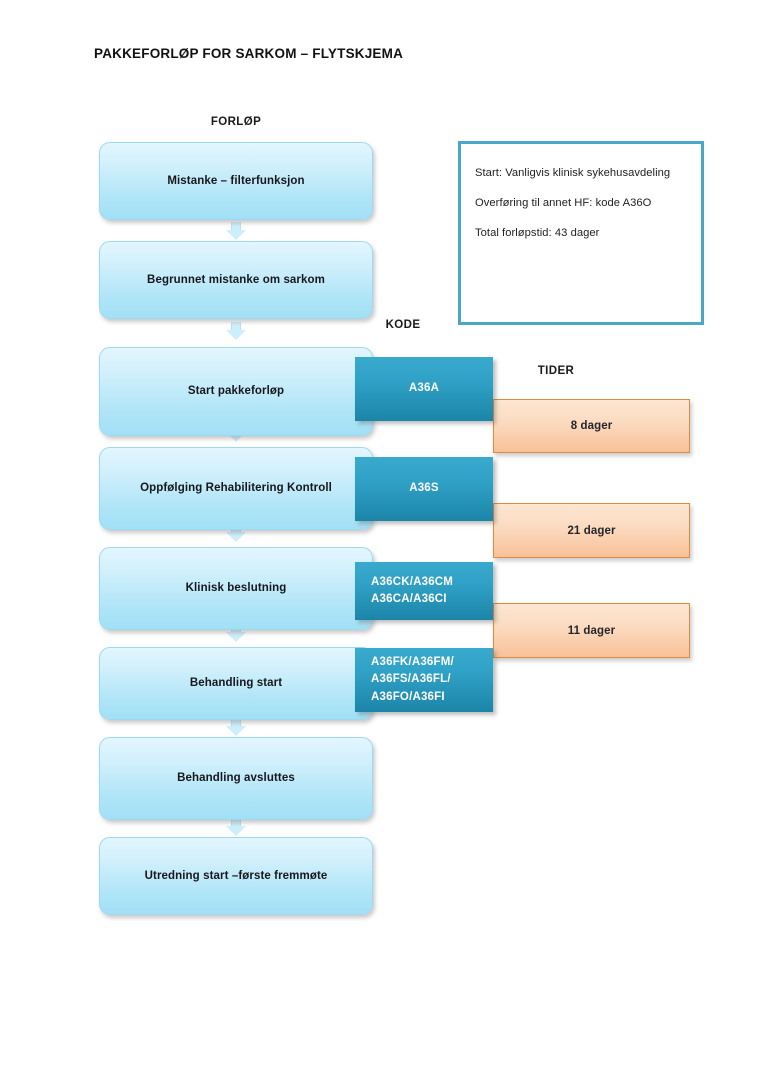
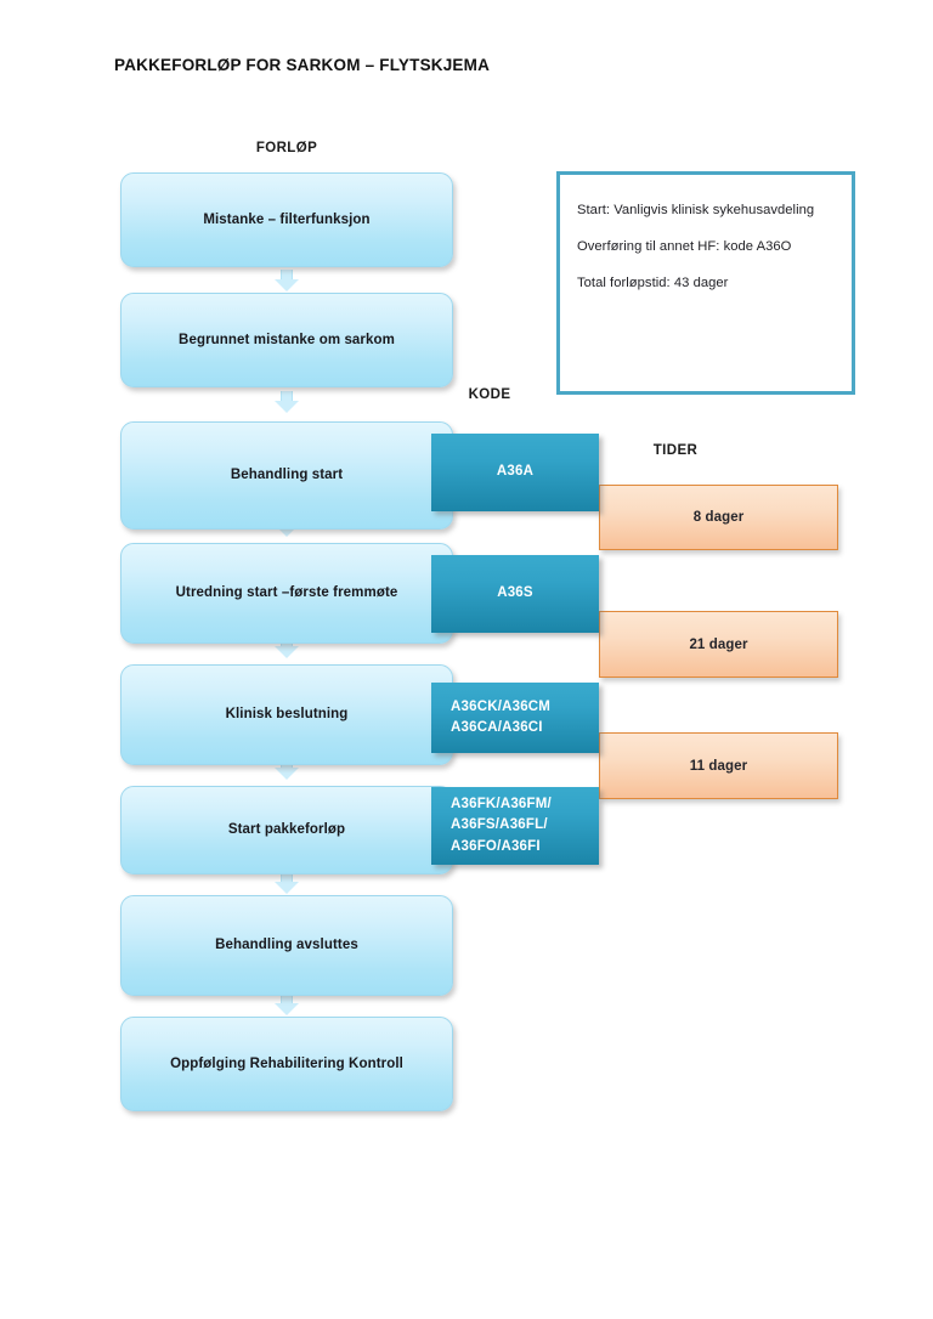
  PAKKEFORLØP FOR SARKOM – FLYTSKJEMA
  FORLØP
  KODE
  TIDER
  Mistanke – filterfunksjon
  Begrunnet mistanke om sarkom
- Start pakkeforløp
+ Behandling start
- Oppfølging Rehabilitering Kontroll
+ Utredning start –første fremmøte
  Klinisk beslutning
- Behandling start
+ Start pakkeforløp
  Behandling avsluttes
- Utredning start –første fremmøte
+ Oppfølging Rehabilitering Kontroll
  8 dager
  21 dager
  11 dager
  A36A
  A36S
  A36CK/A36CM
  A36CA/A36CI
  A36FK/A36FM/
  A36FS/A36FL/
  A36FO/A36FI
  Start: Vanligvis klinisk sykehusavdeling
  Overføring til annet HF: kode A36O
  Total forløpstid: 43 dager
